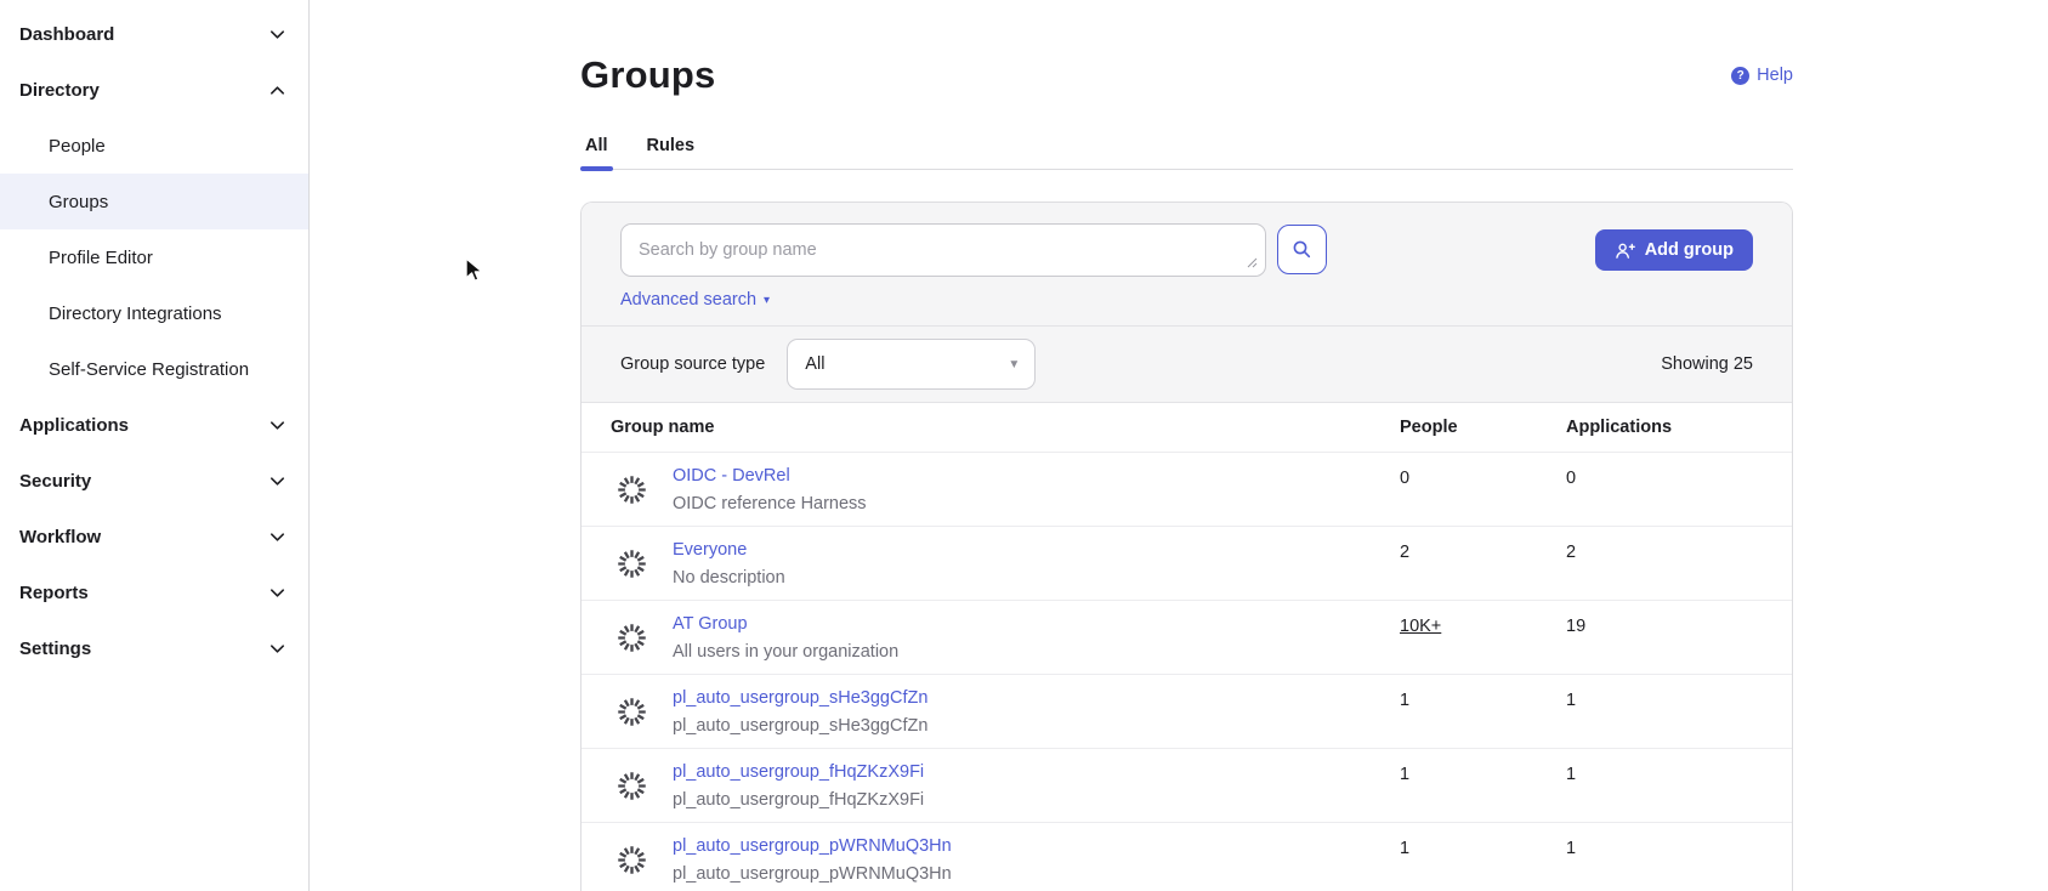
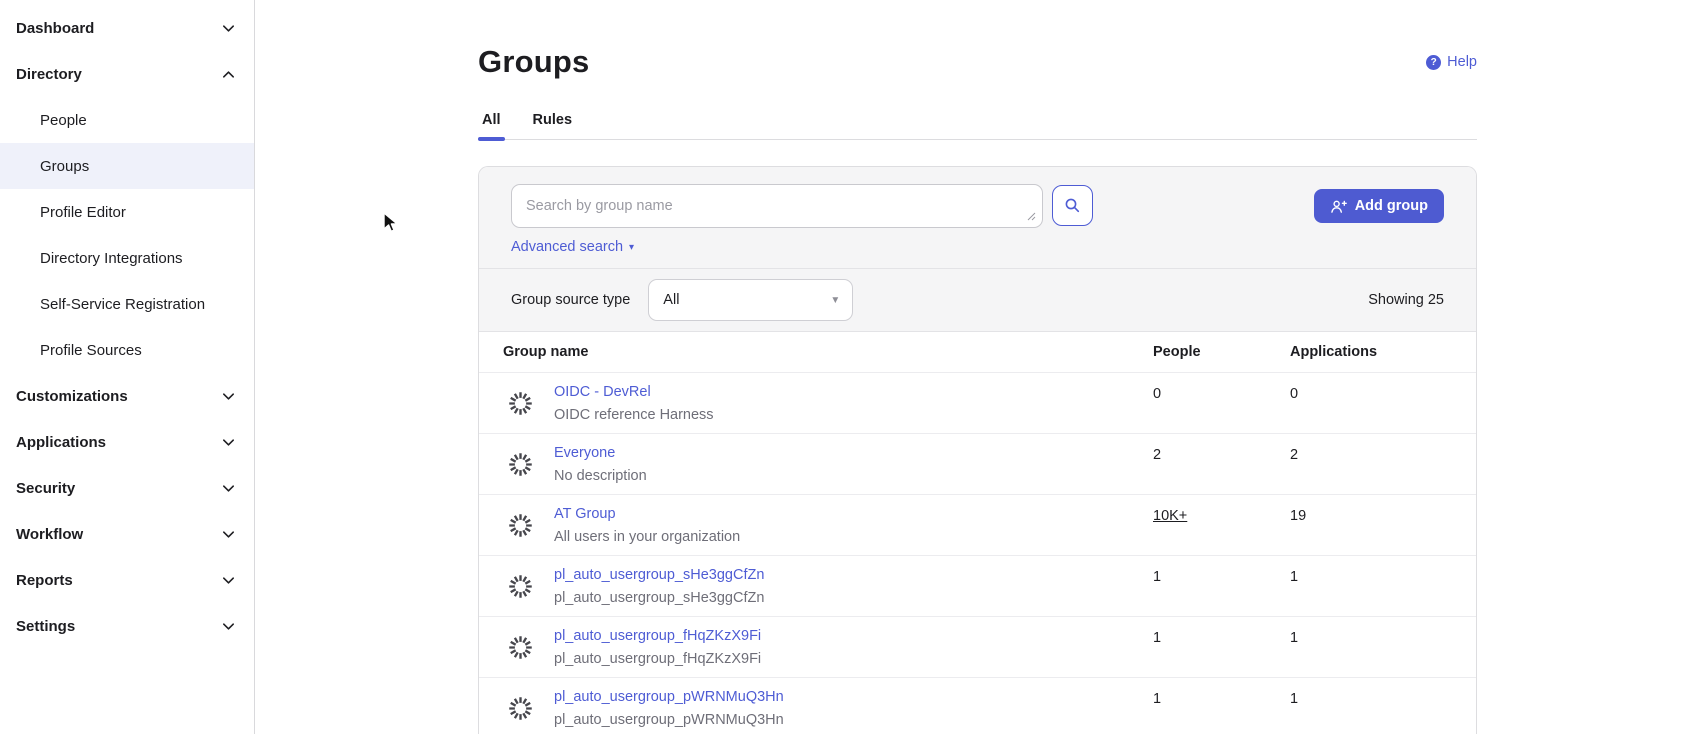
  Dashboard
  Directory
  People
  Groups
  Profile Editor
  Directory Integrations
  Self-Service Registration
+ Profile Sources
+ Customizations
  Applications
  Security
  Workflow
  Reports
  Settings
  Groups
  ?
  Help
  All
  Rules
  Search by group name
  Add group
  Advanced search
  ▾
  Group source type
  All
  ▼
  Showing 25
  Group name
  People
  Applications
  OIDC - DevRel
  OIDC reference Harness
  0
  0
  Everyone
  No description
  2
  2
  AT Group
  All users in your organization
  10K+
  19
  pl_auto_usergroup_sHe3ggCfZn
  pl_auto_usergroup_sHe3ggCfZn
  1
  1
  pl_auto_usergroup_fHqZKzX9Fi
  pl_auto_usergroup_fHqZKzX9Fi
  1
  1
  pl_auto_usergroup_pWRNMuQ3Hn
  pl_auto_usergroup_pWRNMuQ3Hn
  1
  1
